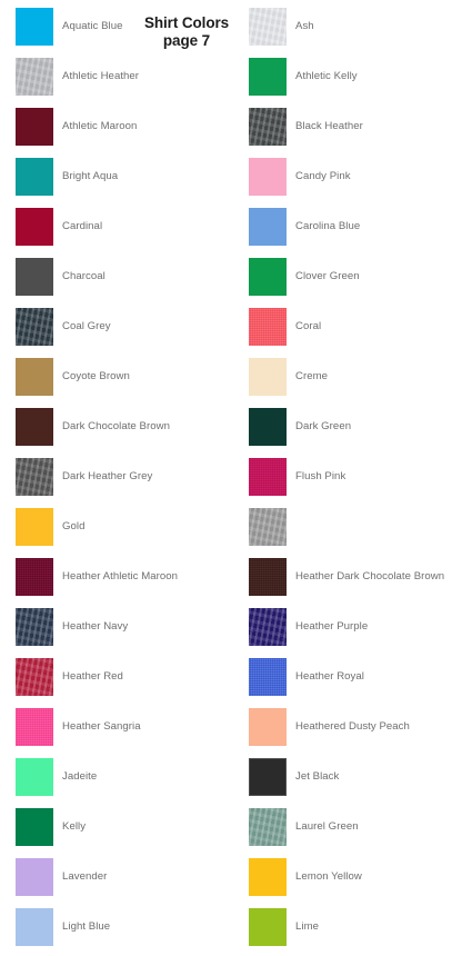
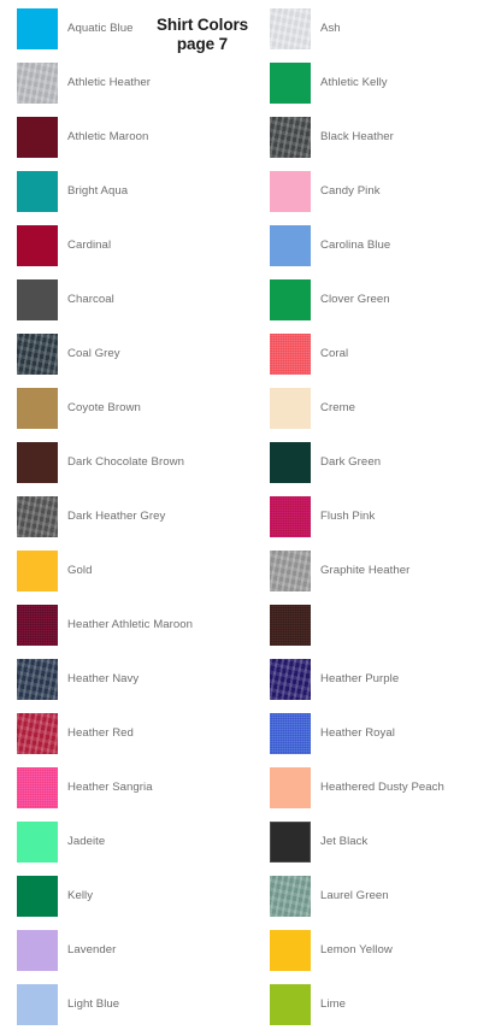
  Shirt Colors
  page 7
  Aquatic Blue
  Ash
  Athletic Heather
  Athletic Kelly
  Athletic Maroon
  Black Heather
  Bright Aqua
  Candy Pink
  Cardinal
  Carolina Blue
  Charcoal
  Clover Green
  Coal Grey
  Coral
  Coyote Brown
  Creme
  Dark Chocolate Brown
  Dark Green
  Dark Heather Grey
  Flush Pink
  Gold
+ Graphite Heather
  Heather Athletic Maroon
- Heather Dark Chocolate Brown
  Heather Navy
  Heather Purple
  Heather Red
  Heather Royal
  Heather Sangria
  Heathered Dusty Peach
  Jadeite
  Jet Black
  Kelly
  Laurel Green
  Lavender
  Lemon Yellow
  Light Blue
  Lime
